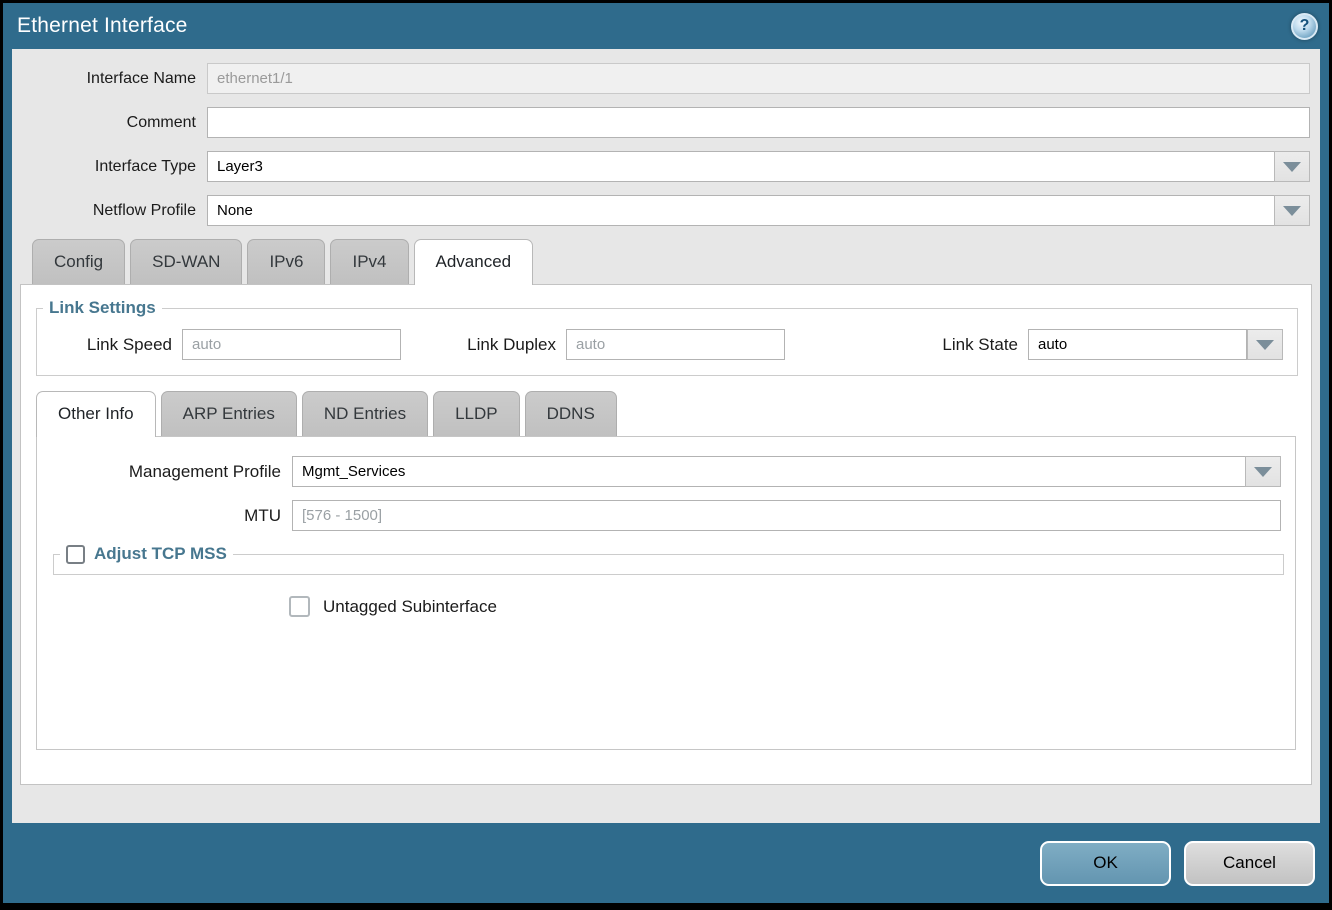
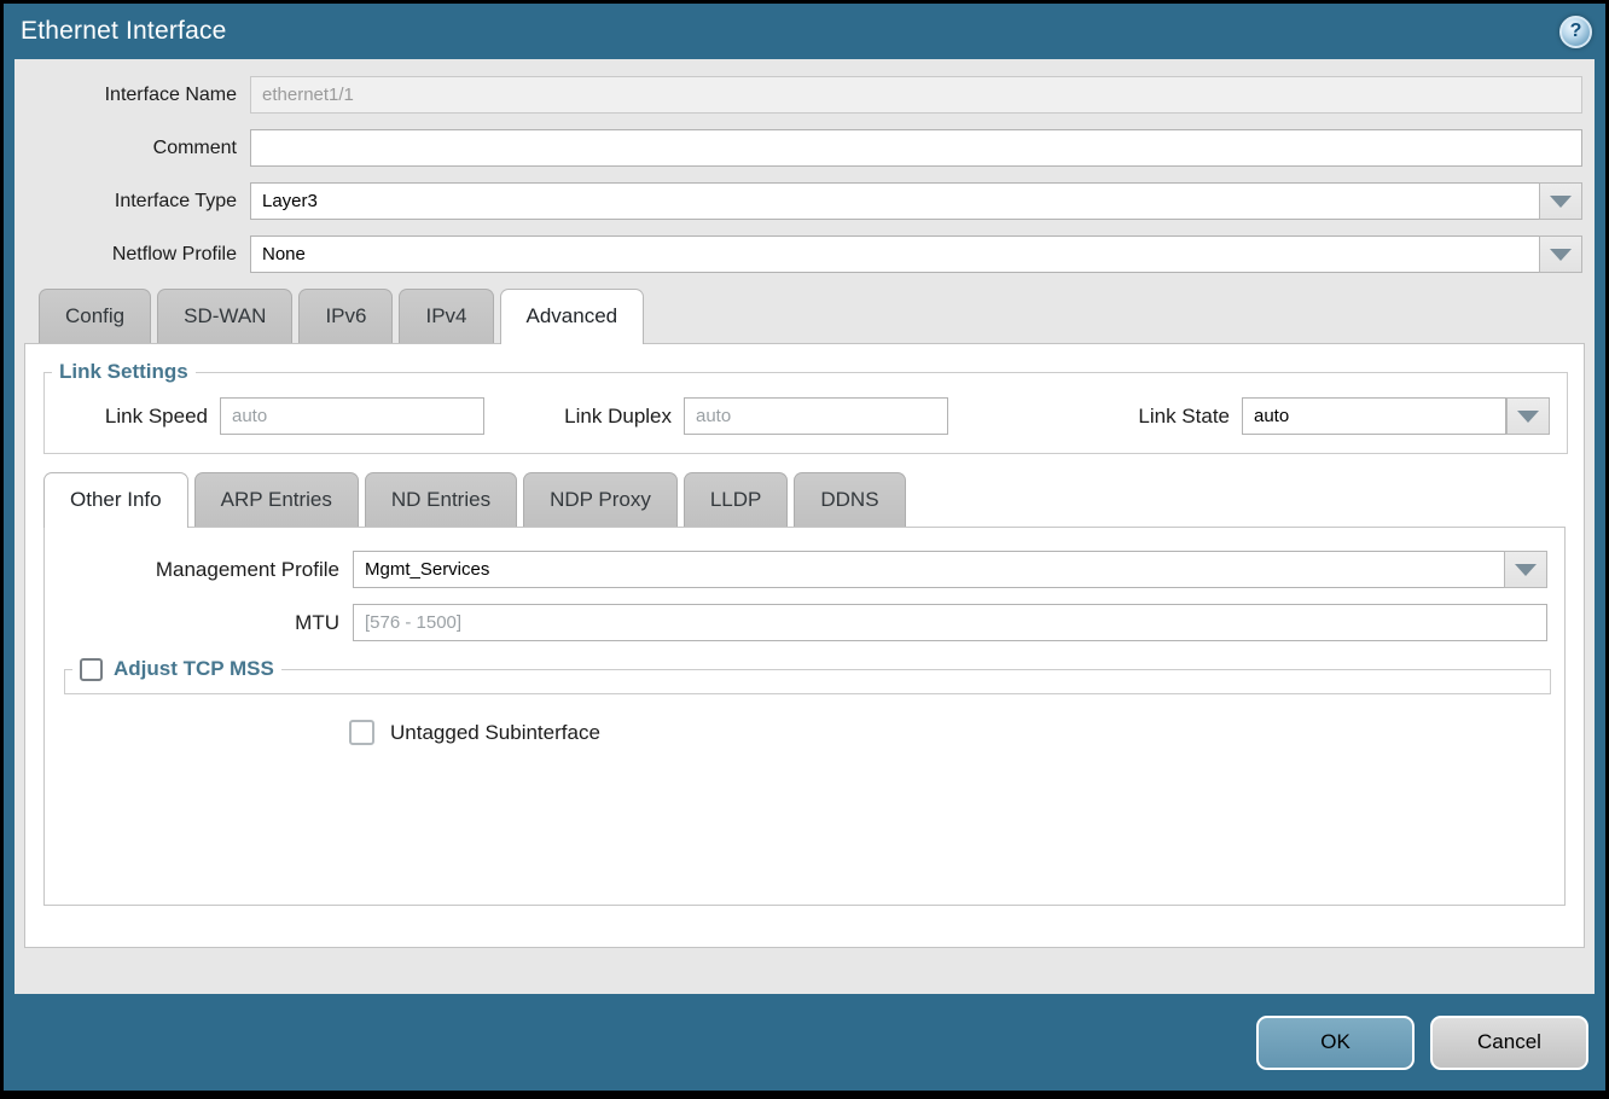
  Ethernet Interface
  ?
  Interface Name
  ethernet1/1
  Comment
  Interface Type
  Layer3
  Netflow Profile
  None
  Config
  SD-WAN
  IPv6
  IPv4
  Advanced
  Link Settings
  Link Speed
  auto
  Link Duplex
  auto
  Link State
  auto
  Other Info
  ARP Entries
  ND Entries
+ NDP Proxy
  LLDP
  DDNS
  Management Profile
  Mgmt_Services
  MTU
  [576 - 1500]
  Adjust TCP MSS
  Untagged Subinterface
  OK
  Cancel
